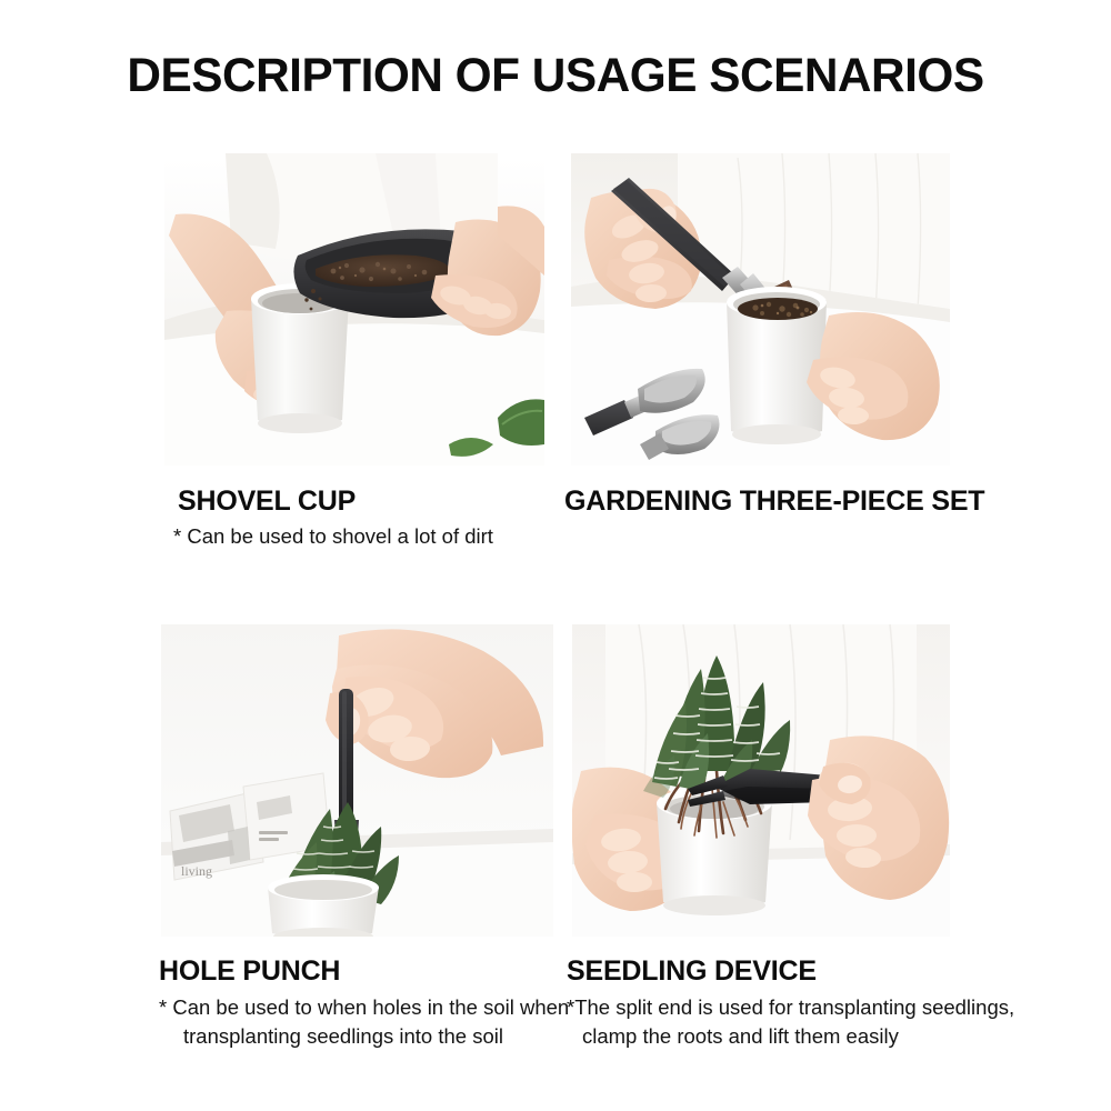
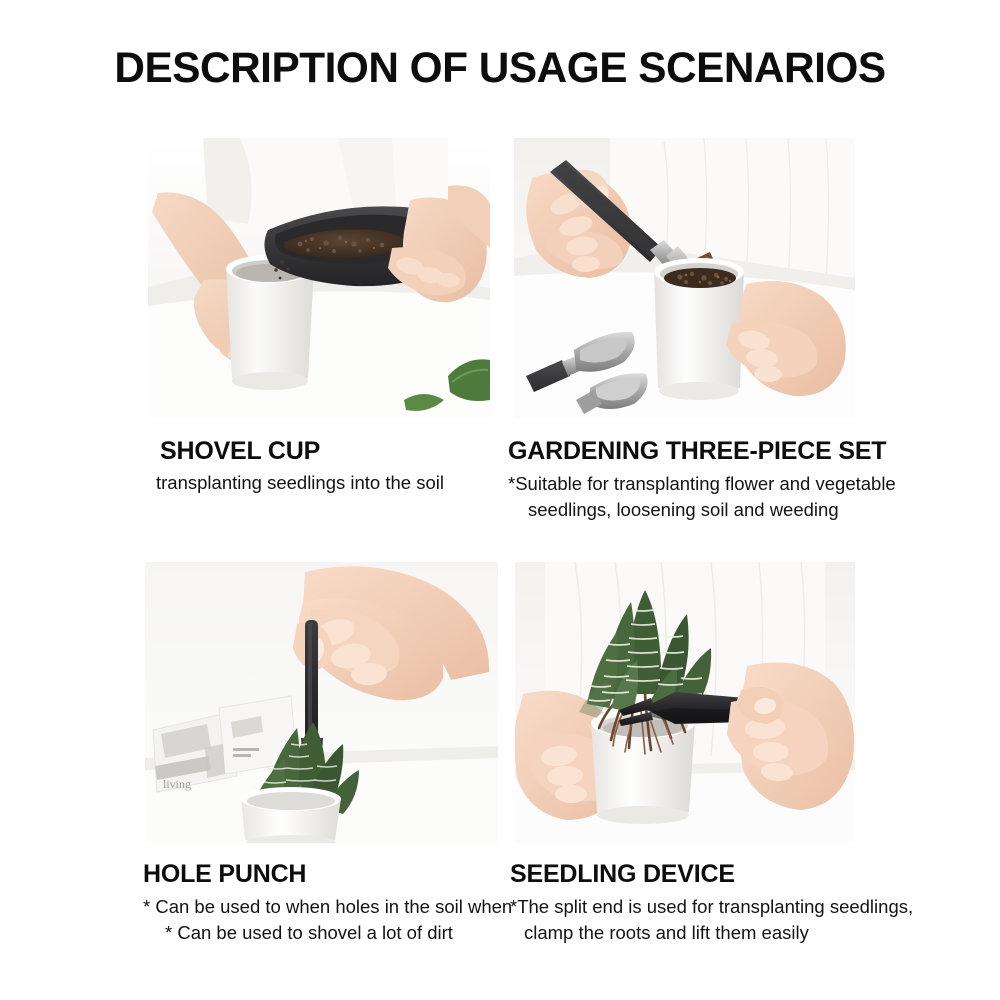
  DESCRIPTION OF USAGE SCENARIOS
  SHOVEL CUP
- * Can be used to shovel a lot of dirt
+ transplanting seedlings into the soil
  GARDENING THREE-PIECE SET
+ *Suitable for transplanting flower and vegetable
+ seedlings, loosening soil and weeding
  living
  HOLE PUNCH
  * Can be used to when holes in the soil when
- transplanting seedlings into the soil
+ * Can be used to shovel a lot of dirt
  SEEDLING DEVICE
  *The split end is used for transplanting seedlings,
  clamp the roots and lift them easily
